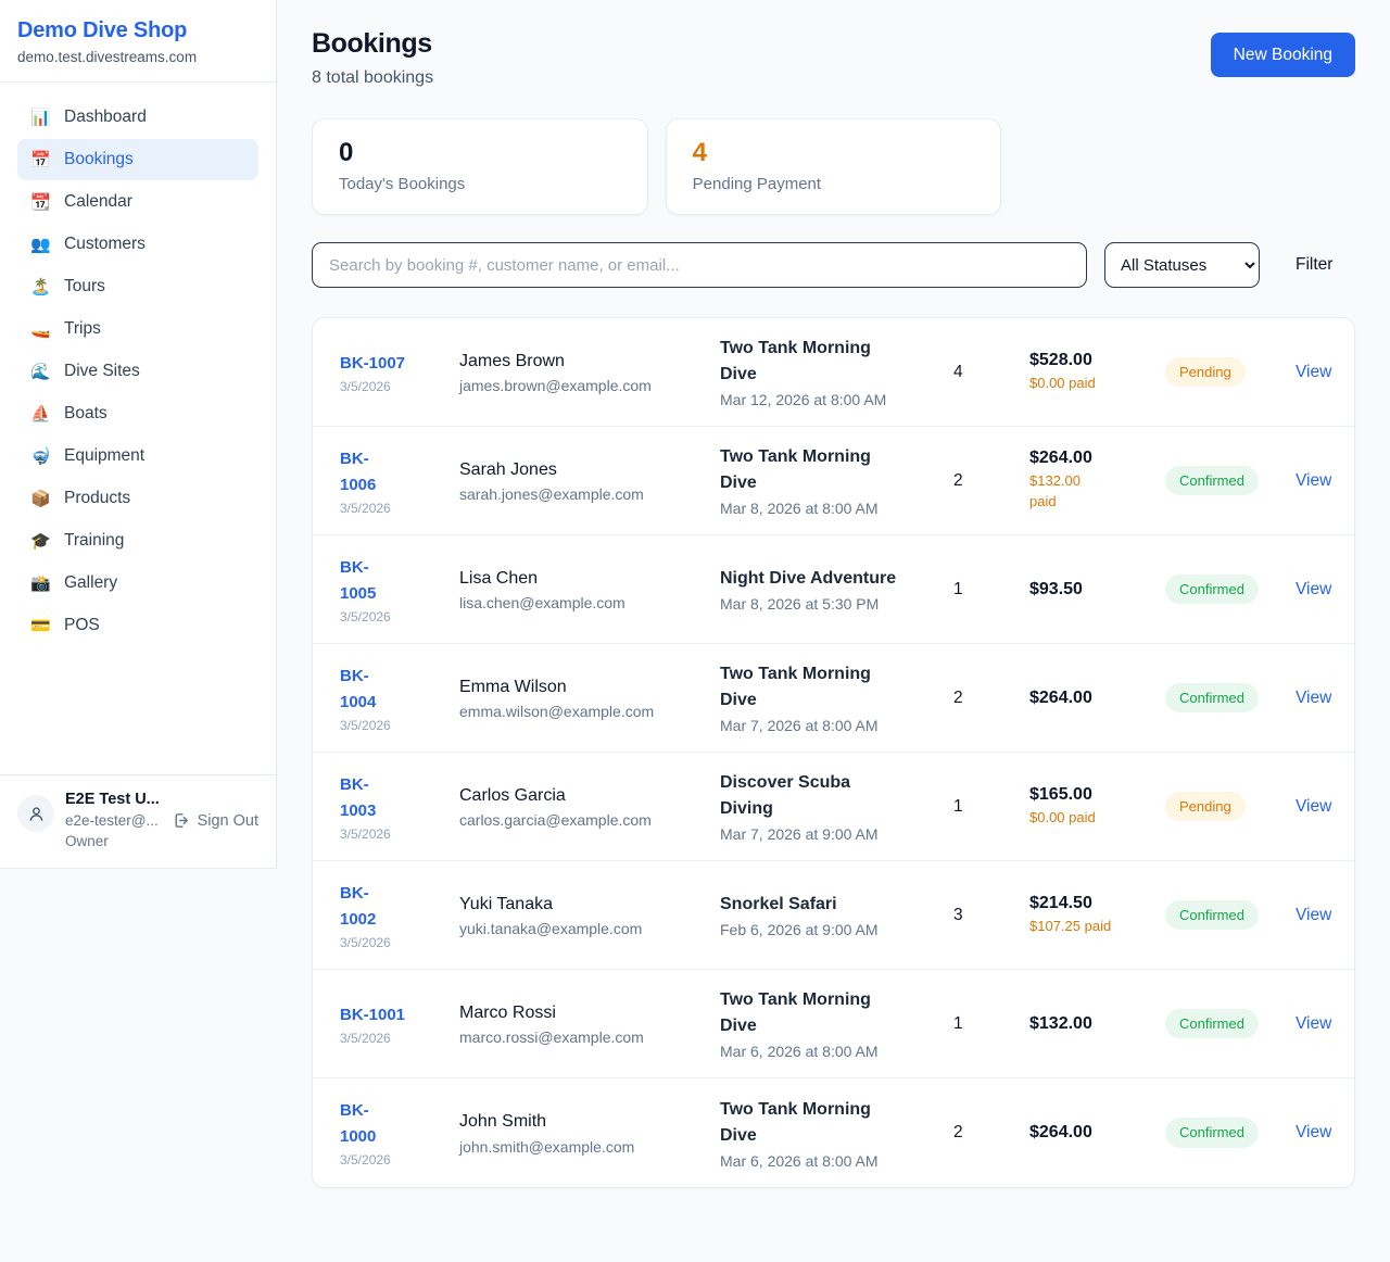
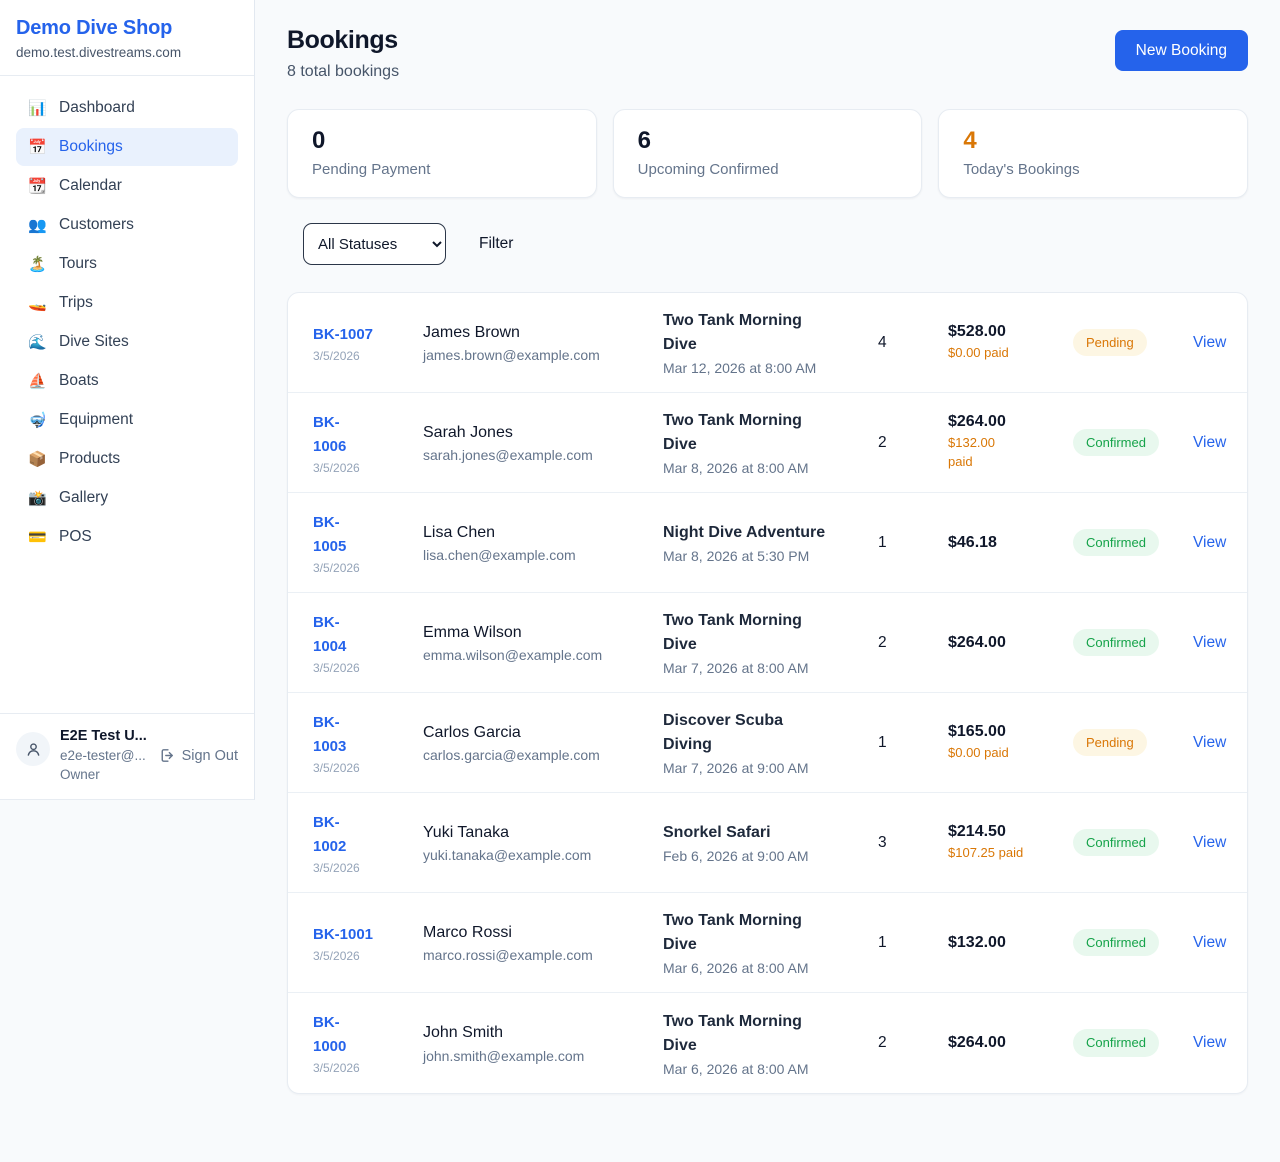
  Demo Dive Shop
  demo.test.divestreams.com
  📊
  Dashboard
  📅
  Bookings
  📆
  Calendar
  👥
  Customers
  🏝️
  Tours
  🚤
  Trips
  🌊
  Dive Sites
  ⛵
  Boats
  🤿
  Equipment
  📦
  Products
- 🎓
- Training
  📸
  Gallery
  💳
  POS
  E2E Test U...
  e2e-tester@...
  Owner
  Sign Out
  Bookings
  8 total bookings
  New Booking
  0
- Today's Bookings
+ Pending Payment
+ 6
+ Upcoming Confirmed
  4
- Pending Payment
+ Today's Bookings
- Search by booking #, customer name, or email...
  All Statuses
  Filter
  BK-1007
  3/5/2026
  James Brown
  james.brown@example.com
  Two Tank Morning
  Dive
  Mar 12, 2026 at 8:00 AM
  4
  $528.00
  $0.00 paid
  Pending
  View
  BK-
  1006
  3/5/2026
  Sarah Jones
  sarah.jones@example.com
  Two Tank Morning
  Dive
  Mar 8, 2026 at 8:00 AM
  2
  $264.00
  $132.00
  paid
  Confirmed
  View
  BK-
  1005
  3/5/2026
  Lisa Chen
  lisa.chen@example.com
  Night Dive Adventure
  Mar 8, 2026 at 5:30 PM
  1
- $93.50
+ $46.18
  Confirmed
  View
  BK-
  1004
  3/5/2026
  Emma Wilson
  emma.wilson@example.com
  Two Tank Morning
  Dive
  Mar 7, 2026 at 8:00 AM
  2
  $264.00
  Confirmed
  View
  BK-
  1003
  3/5/2026
  Carlos Garcia
  carlos.garcia@example.com
  Discover Scuba
  Diving
  Mar 7, 2026 at 9:00 AM
  1
  $165.00
  $0.00 paid
  Pending
  View
  BK-
  1002
  3/5/2026
  Yuki Tanaka
  yuki.tanaka@example.com
  Snorkel Safari
  Feb 6, 2026 at 9:00 AM
  3
  $214.50
  $107.25 paid
  Confirmed
  View
  BK-1001
  3/5/2026
  Marco Rossi
  marco.rossi@example.com
  Two Tank Morning
  Dive
  Mar 6, 2026 at 8:00 AM
  1
  $132.00
  Confirmed
  View
  BK-
  1000
  3/5/2026
  John Smith
  john.smith@example.com
  Two Tank Morning
  Dive
  Mar 6, 2026 at 8:00 AM
  2
  $264.00
  Confirmed
  View
